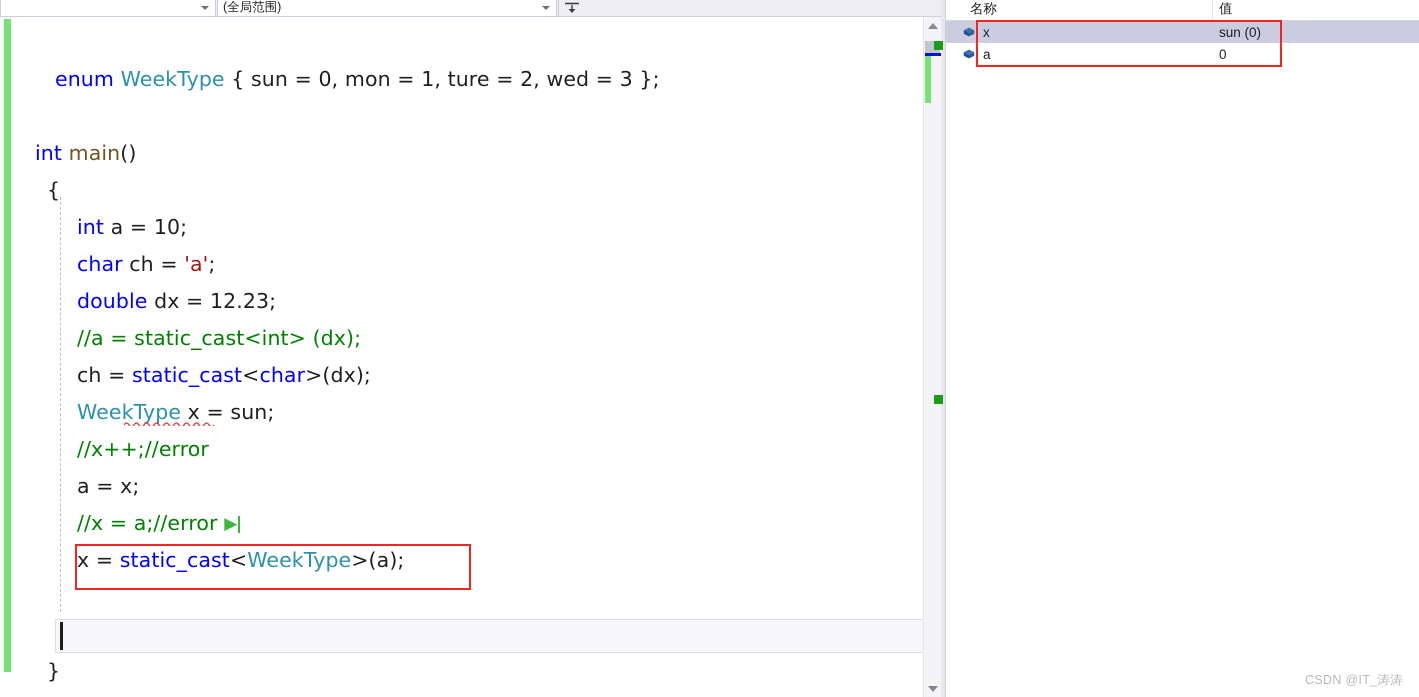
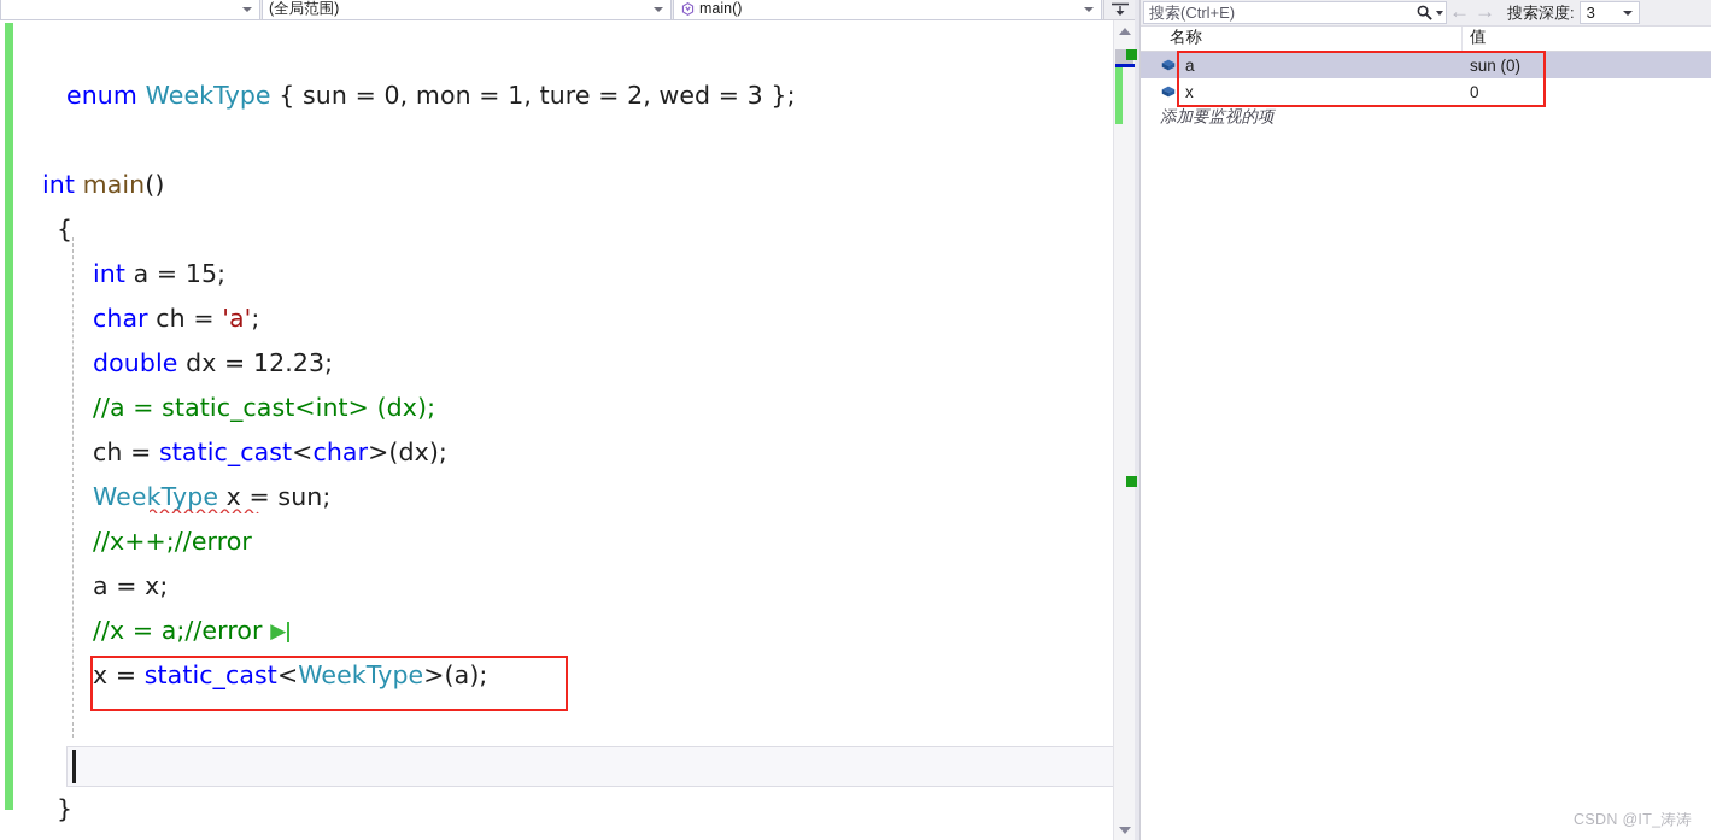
  (全局范围)
+ main()
  enum WeekType { sun = 0, mon = 1, ture = 2, wed = 3 };
  int main()
  {
- int a = 10;
+ int a = 15;
  char ch = 'a';
  double dx = 12.23;
  //a = static_cast<int> (dx);
  ch = static_cast<char>(dx);
  WeekType x = sun;
  //x++;//error
  a = x;
  //x = a;//error ▶
  x = static_cast<WeekType>(a);
  }
+ 搜索(Ctrl+E)
+ ←
+ →
+ 搜索深度:
+ 3
  名称
  值
- x
+ a
  sun (0)
- a
+ x
  0
+ 添加要监视的项
  CSDN @IT_涛涛
